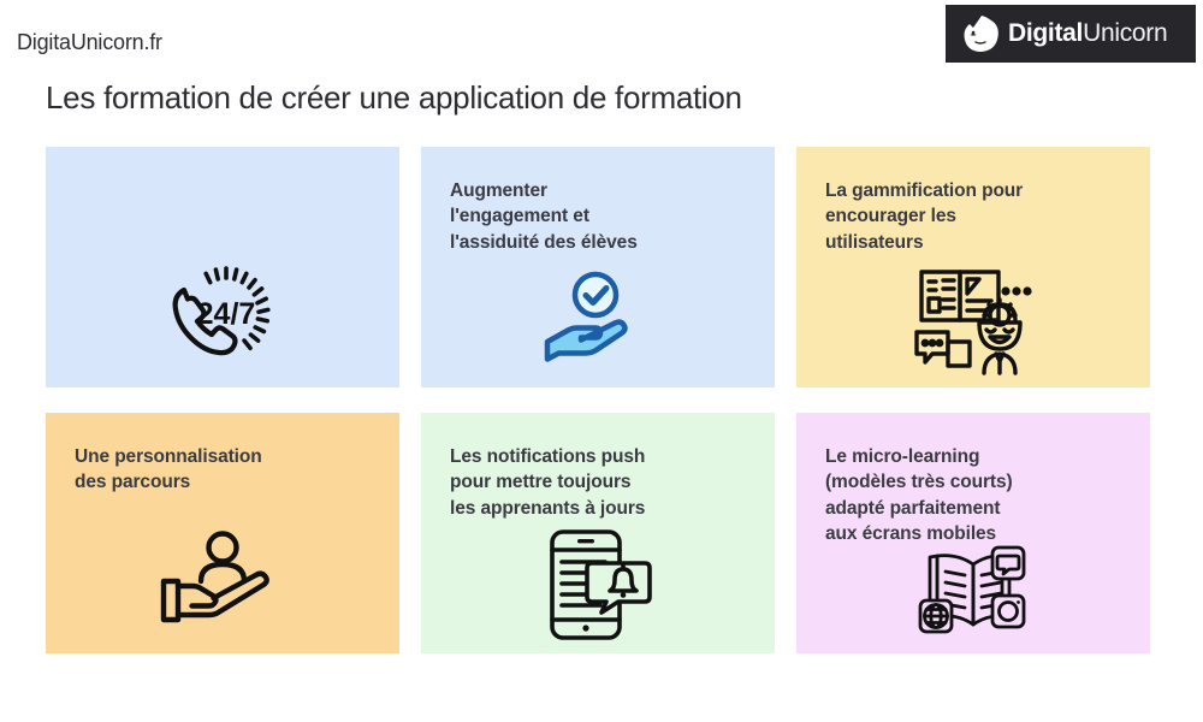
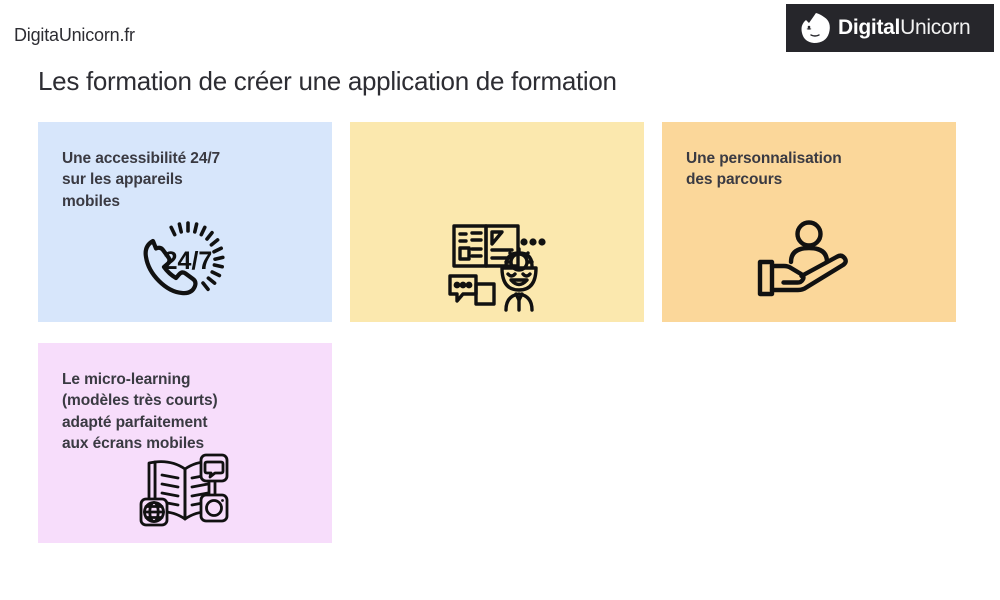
  DigitaUnicorn.fr
  DigitalUnicorn
  Les formation de créer une application de formation
+ Une accessibilité 24/7
+ sur les appareils
+ mobiles
  24/7
- Augmenter
- l'engagement et
- l'assiduité des élèves
- La gammification pour
- encourager les
- utilisateurs
  Une personnalisation
  des parcours
- Les notifications push
- pour mettre toujours
- les apprenants à jours
  Le micro-learning
  (modèles très courts)
  adapté parfaitement
  aux écrans mobiles
